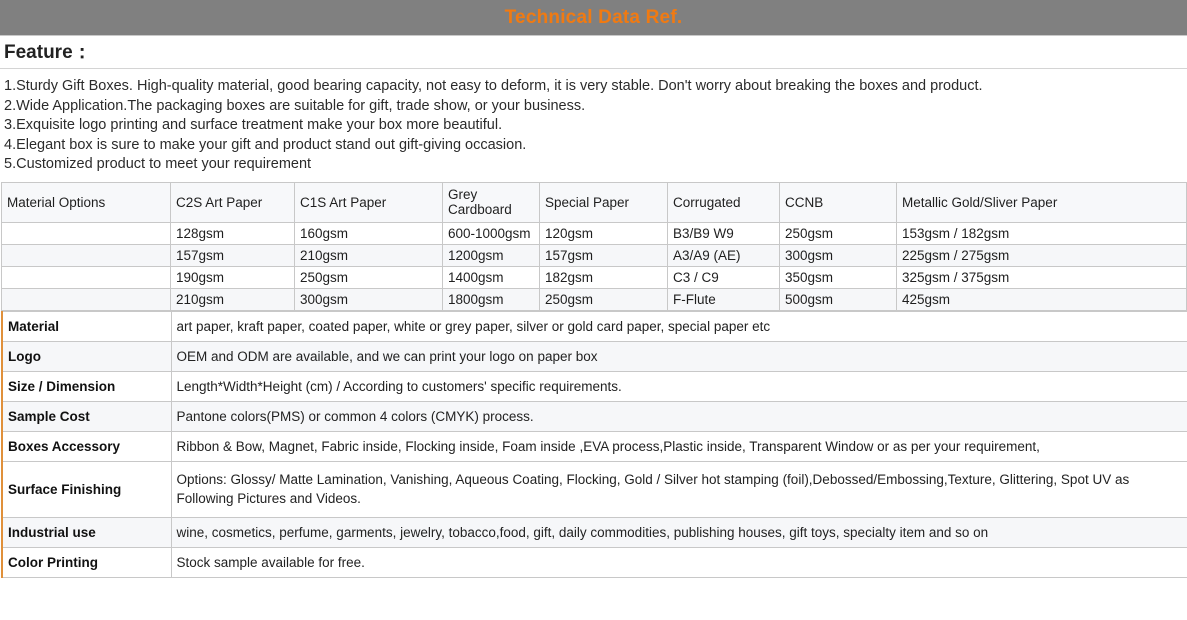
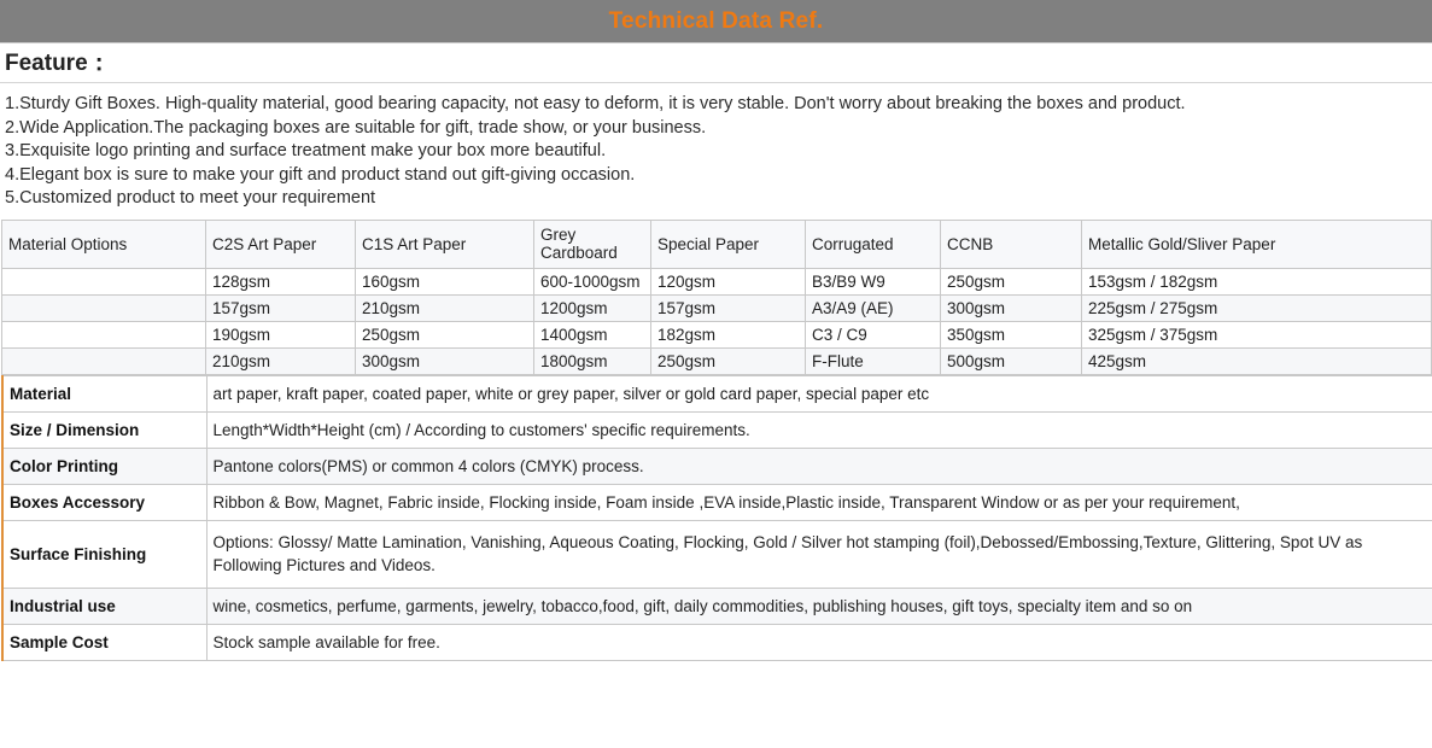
  Technical Data Ref.
  Feature：
  1.Sturdy Gift Boxes. High-quality material, good bearing capacity, not easy to deform, it is very stable. Don't worry about breaking the boxes and product.
  2.Wide Application.The packaging boxes are suitable for gift, trade show, or your business.
  3.Exquisite logo printing and surface treatment make your box more beautiful.
  4.Elegant box is sure to make your gift and product stand out gift-giving occasion.
  5.Customized product to meet your requirement
  Material Options	C2S Art Paper	C1S Art Paper	Grey Cardboard	Special Paper	Corrugated	CCNB	Metallic Gold/Sliver Paper
  	128gsm	160gsm	600-1000gsm	120gsm	B3/B9 W9	250gsm	153gsm / 182gsm
  	157gsm	210gsm	1200gsm	157gsm	A3/A9 (AE)	300gsm	225gsm / 275gsm
  	190gsm	250gsm	1400gsm	182gsm	C3 / C9	350gsm	325gsm / 375gsm
  	210gsm	300gsm	1800gsm	250gsm	F-Flute	500gsm	425gsm
  Material	art paper, kraft paper, coated paper, white or grey paper, silver or gold card paper, special paper etc
- Logo	OEM and ODM are available, and we can print your logo on paper box
  Size / Dimension	Length*Width*Height (cm) / According to customers' specific requirements.
- Sample Cost	Pantone colors(PMS) or common 4 colors (CMYK) process.
+ Color Printing	Pantone colors(PMS) or common 4 colors (CMYK) process.
- Boxes Accessory	Ribbon & Bow, Magnet, Fabric inside, Flocking inside, Foam inside ,EVA process,Plastic inside, Transparent Window or as per your requirement,
+ Boxes Accessory	Ribbon & Bow, Magnet, Fabric inside, Flocking inside, Foam inside ,EVA inside,Plastic inside, Transparent Window or as per your requirement,
  Surface Finishing	Options: Glossy/ Matte Lamination, Vanishing, Aqueous Coating, Flocking, Gold / Silver hot stamping (foil),Debossed/Embossing,Texture, Glittering, Spot UV as Following Pictures and Videos.
  Industrial use	wine, cosmetics, perfume, garments, jewelry, tobacco,food, gift, daily commodities, publishing houses, gift toys, specialty item and so on
- Color Printing	Stock sample available for free.
+ Sample Cost	Stock sample available for free.
